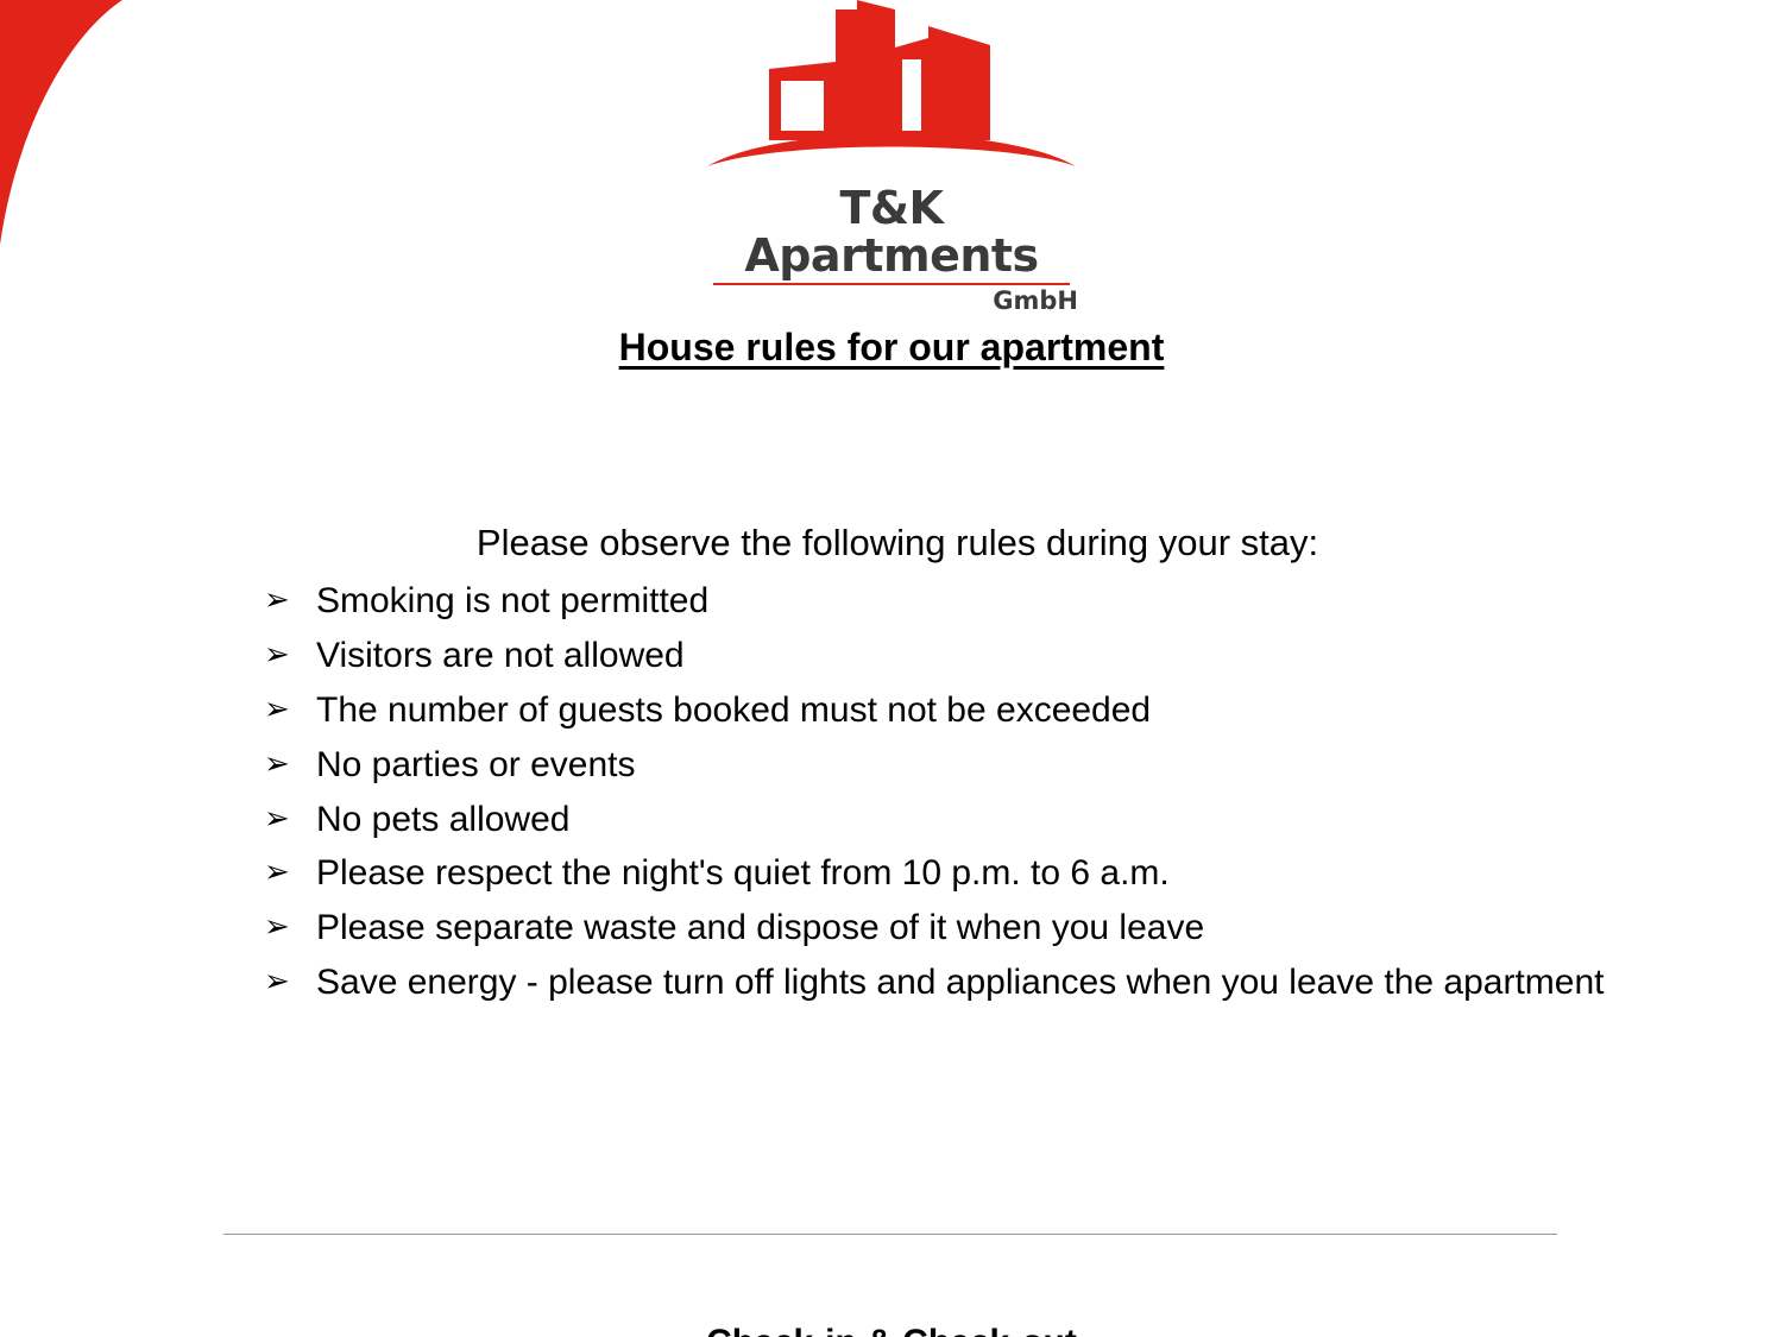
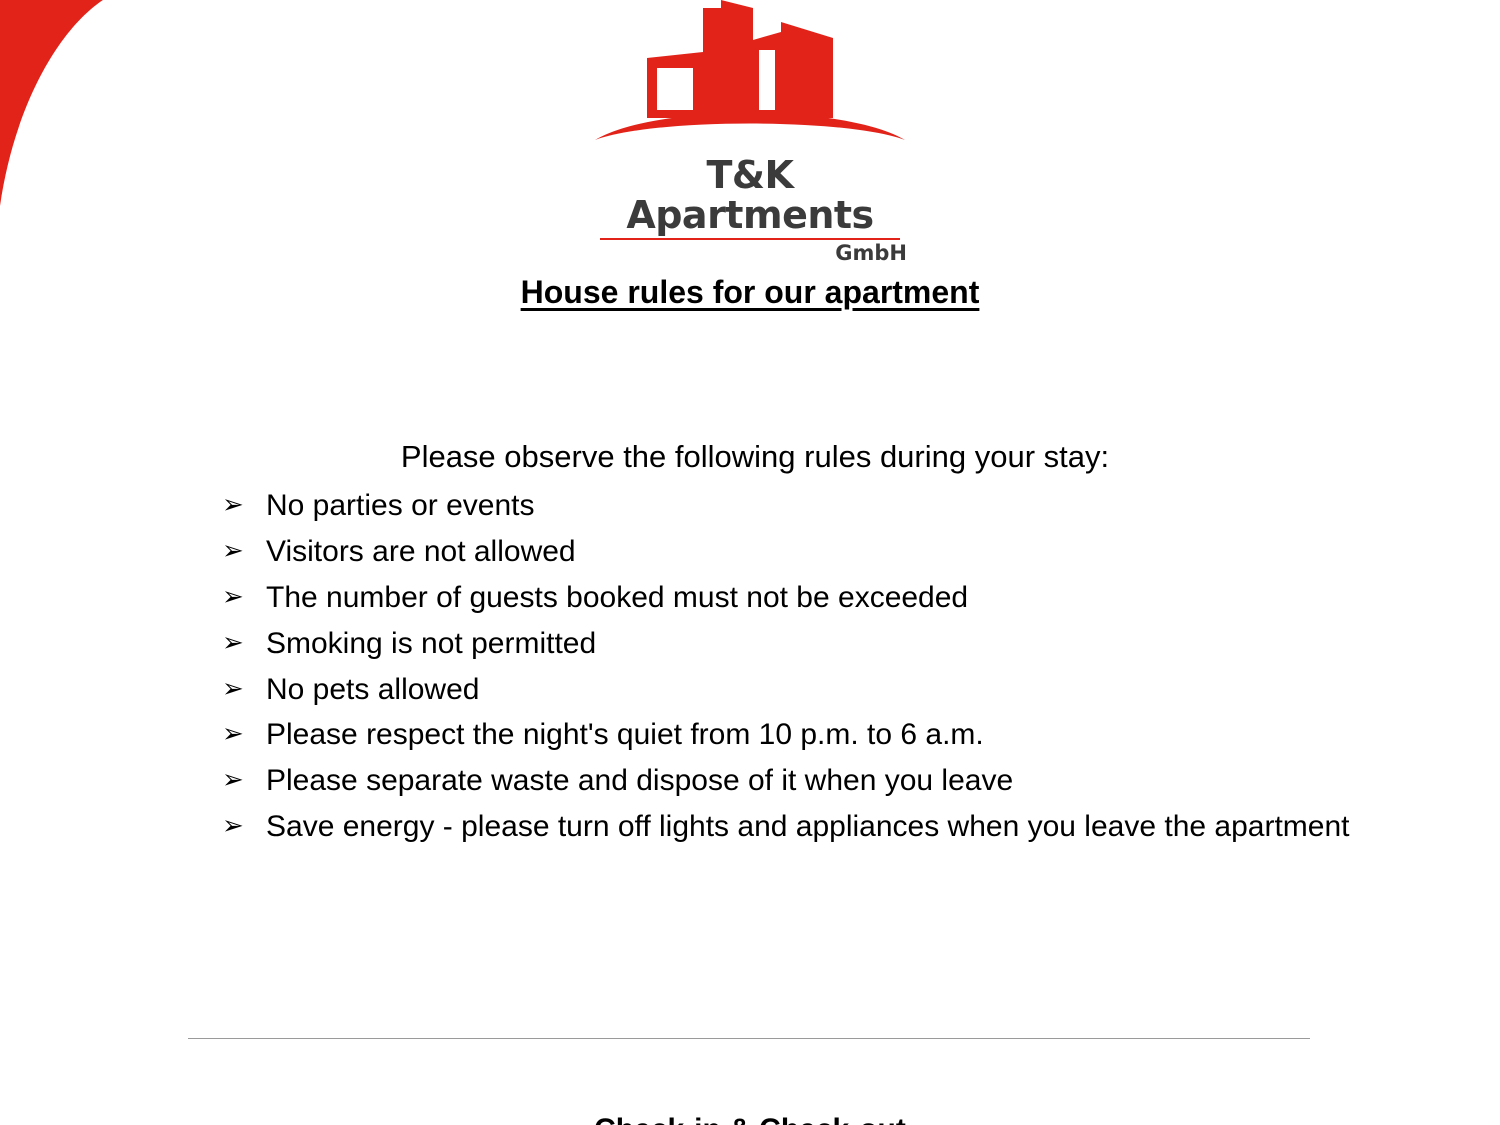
  T&K Apartments
  GmbH
  House rules for our apartment
  Please observe the following rules during your stay:
  ➢
- Smoking is not permitted
+ No parties or events
  ➢
  Visitors are not allowed
  ➢
  The number of guests booked must not be exceeded
  ➢
- No parties or events
+ Smoking is not permitted
  ➢
  No pets allowed
  ➢
  Please respect the night's quiet from 10 p.m. to 6 a.m.
  ➢
  Please separate waste and dispose of it when you leave
  ➢
  Save energy - please turn off lights and appliances when you leave the apartment
